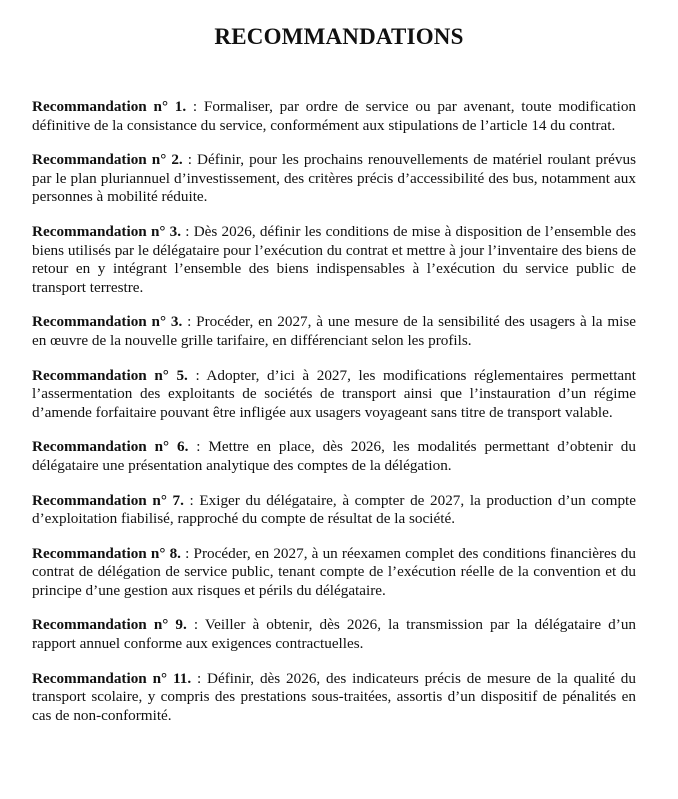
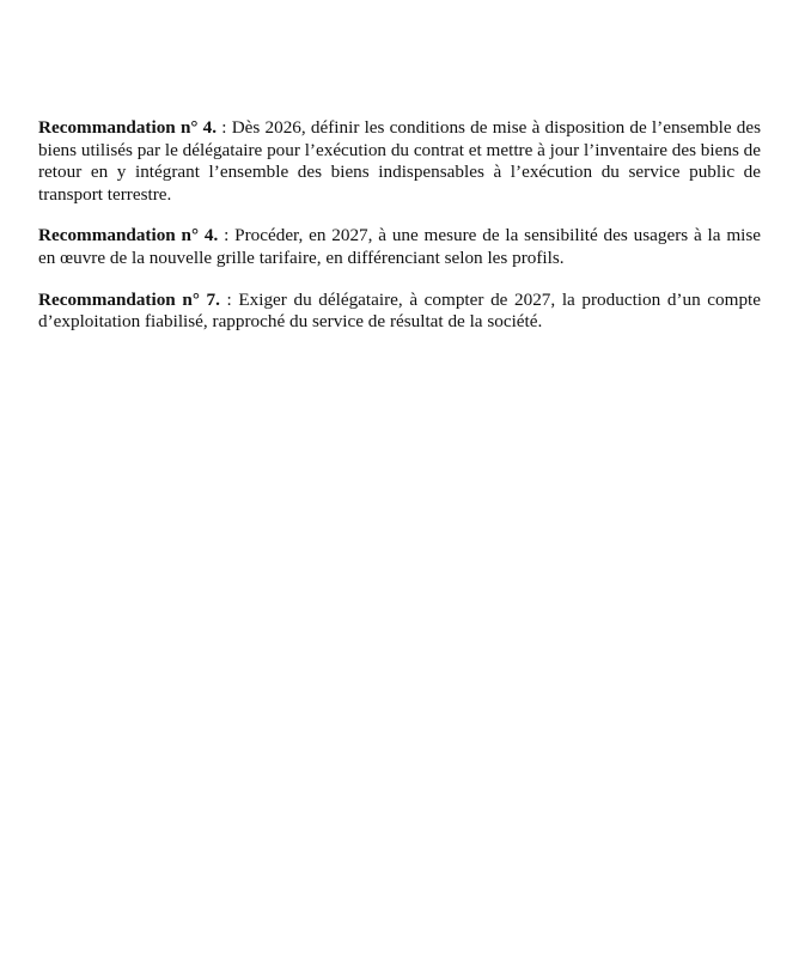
- RECOMMANDATIONS
- Recommandation n° 1. : Formaliser, par ordre de service ou par avenant, toute modification définitive de la consistance du service, conformément aux stipulations de l’article 14 du contrat.
- Recommandation n° 2. : Définir, pour les prochains renouvellements de matériel roulant prévus par le plan pluriannuel d’investissement, des critères précis d’accessibilité des bus, notamment aux personnes à mobilité réduite.
- Recommandation n° 3. : Dès 2026, définir les conditions de mise à disposition de l’ensemble des biens utilisés par le délégataire pour l’exécution du contrat et mettre à jour l’inventaire des biens de retour en y intégrant l’ensemble des biens indispensables à l’exécution du service public de transport terrestre.
+ Recommandation n° 4. : Dès 2026, définir les conditions de mise à disposition de l’ensemble des biens utilisés par le délégataire pour l’exécution du contrat et mettre à jour l’inventaire des biens de retour en y intégrant l’ensemble des biens indispensables à l’exécution du service public de transport terrestre.
- Recommandation n° 3. : Procéder, en 2027, à une mesure de la sensibilité des usagers à la mise en œuvre de la nouvelle grille tarifaire, en différenciant selon les profils.
+ Recommandation n° 4. : Procéder, en 2027, à une mesure de la sensibilité des usagers à la mise en œuvre de la nouvelle grille tarifaire, en différenciant selon les profils.
- Recommandation n° 5. : Adopter, d’ici à 2027, les modifications réglementaires permettant l’assermentation des exploitants de sociétés de transport ainsi que l’instauration d’un régime d’amende forfaitaire pouvant être infligée aux usagers voyageant sans titre de transport valable.
- Recommandation n° 6. : Mettre en place, dès 2026, les modalités permettant d’obtenir du délégataire une présentation analytique des comptes de la délégation.
- Recommandation n° 7. : Exiger du délégataire, à compter de 2027, la production d’un compte d’exploitation fiabilisé, rapproché du compte de résultat de la société.
+ Recommandation n° 7. : Exiger du délégataire, à compter de 2027, la production d’un compte d’exploitation fiabilisé, rapproché du service de résultat de la société.
- Recommandation n° 8. : Procéder, en 2027, à un réexamen complet des conditions financières du contrat de délégation de service public, tenant compte de l’exécution réelle de la convention et du principe d’une gestion aux risques et périls du délégataire.
- Recommandation n° 9. : Veiller à obtenir, dès 2026, la transmission par la délégataire d’un rapport annuel conforme aux exigences contractuelles.
- Recommandation n° 11. : Définir, dès 2026, des indicateurs précis de mesure de la qualité du transport scolaire, y compris des prestations sous-traitées, assortis d’un dispositif de pénalités en cas de non-conformité.
